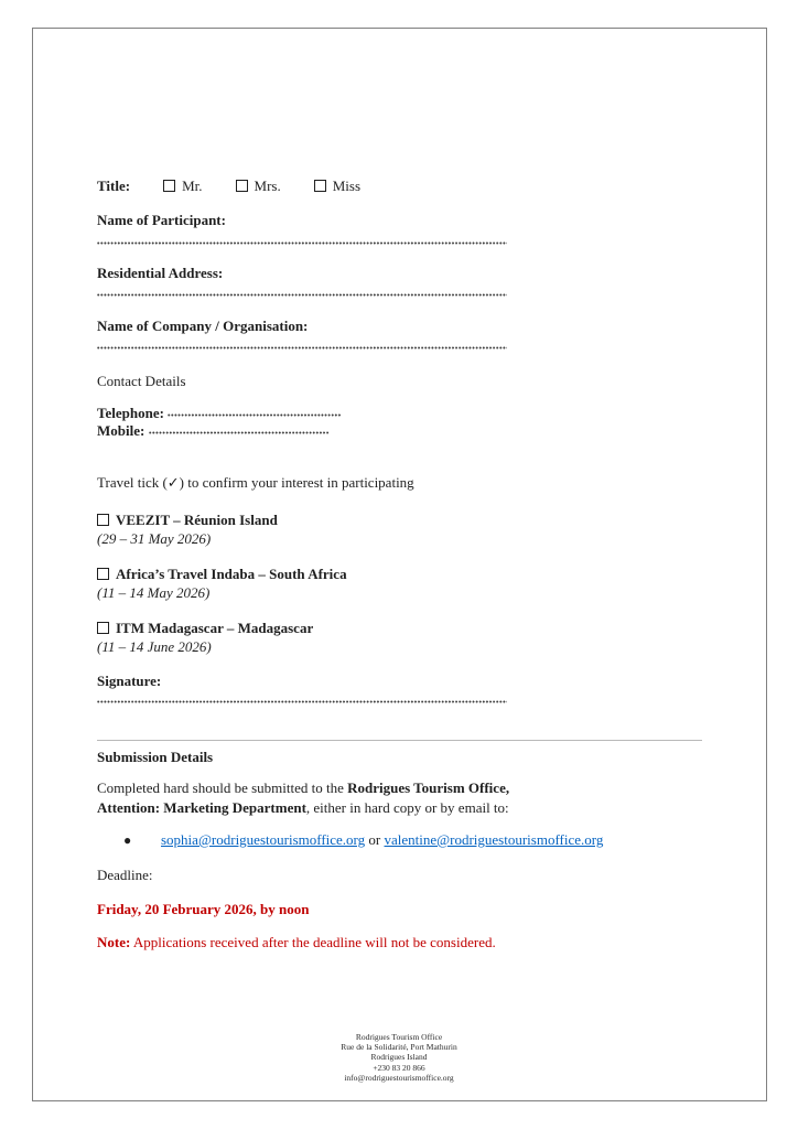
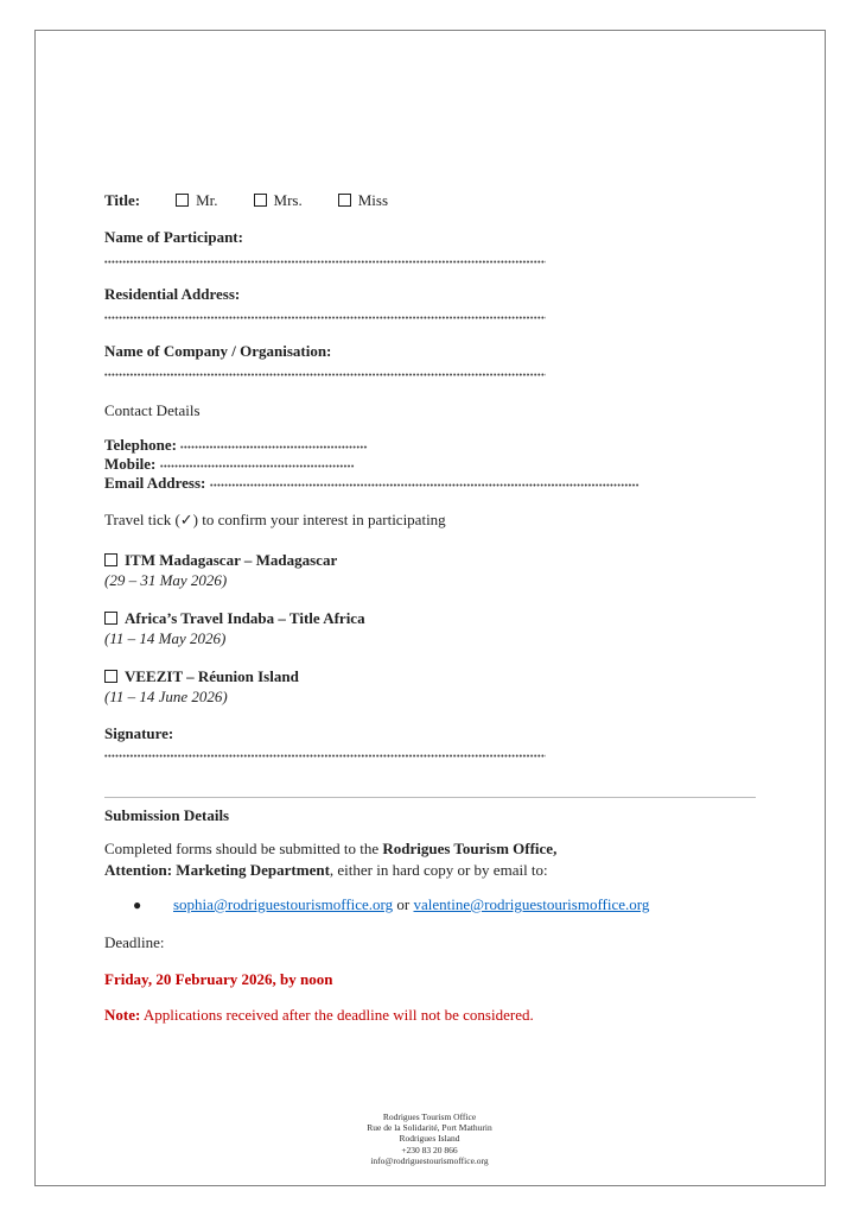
  Title: Mr. Mrs. Miss
  Name of Participant:
  Residential Address:
  Name of Company / Organisation:
  Contact Details
  Telephone:
  Mobile:
+ Email Address:
  Travel tick (✓) to confirm your interest in participating
- VEEZIT – Réunion Island
+ ITM Madagascar – Madagascar
  (29 – 31 May 2026)
- Africa’s Travel Indaba – South Africa
+ Africa’s Travel Indaba – Title Africa
  (11 – 14 May 2026)
- ITM Madagascar – Madagascar
+ VEEZIT – Réunion Island
  (11 – 14 June 2026)
  Signature:
  Submission Details
- Completed hard should be submitted to the Rodrigues Tourism Office,
+ Completed forms should be submitted to the Rodrigues Tourism Office,
  Attention: Marketing Department, either in hard copy or by email to:
  ● sophia@rodriguestourismoffice.org or valentine@rodriguestourismoffice.org
  Deadline:
  Friday, 20 February 2026, by noon
  Note: Applications received after the deadline will not be considered.
  Rodrigues Tourism Office
  Rue de la Solidarité, Port Mathurin
  Rodrigues Island
  +230 83 20 866
  info@rodriguestourismoffice.org
